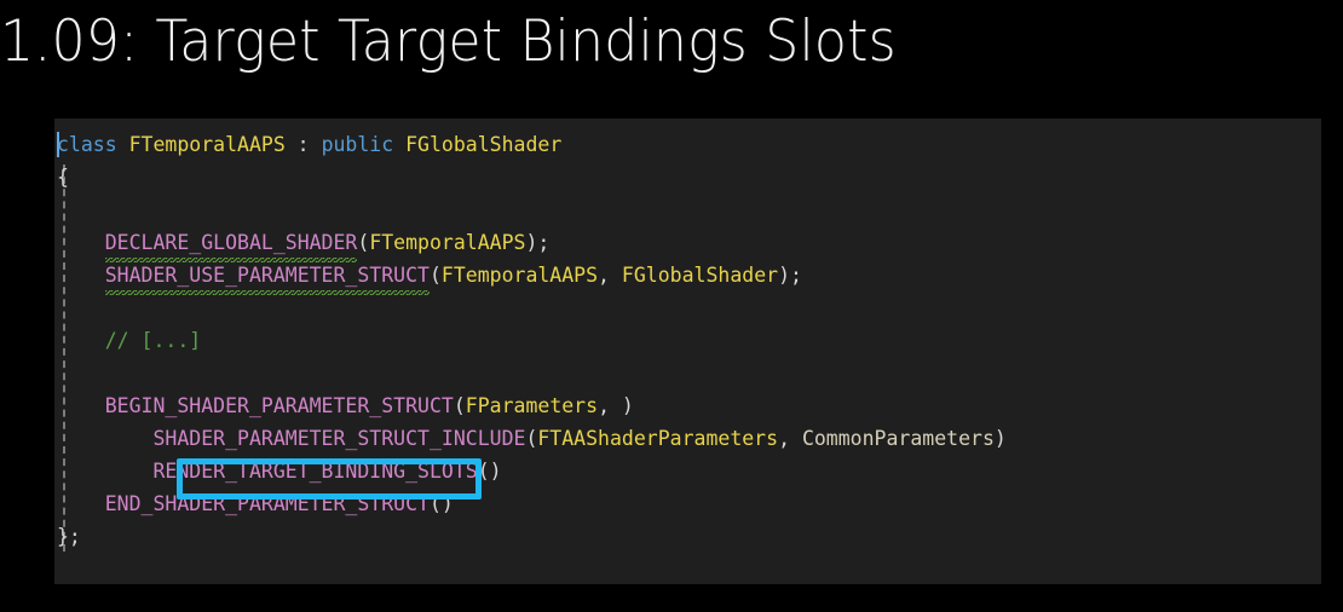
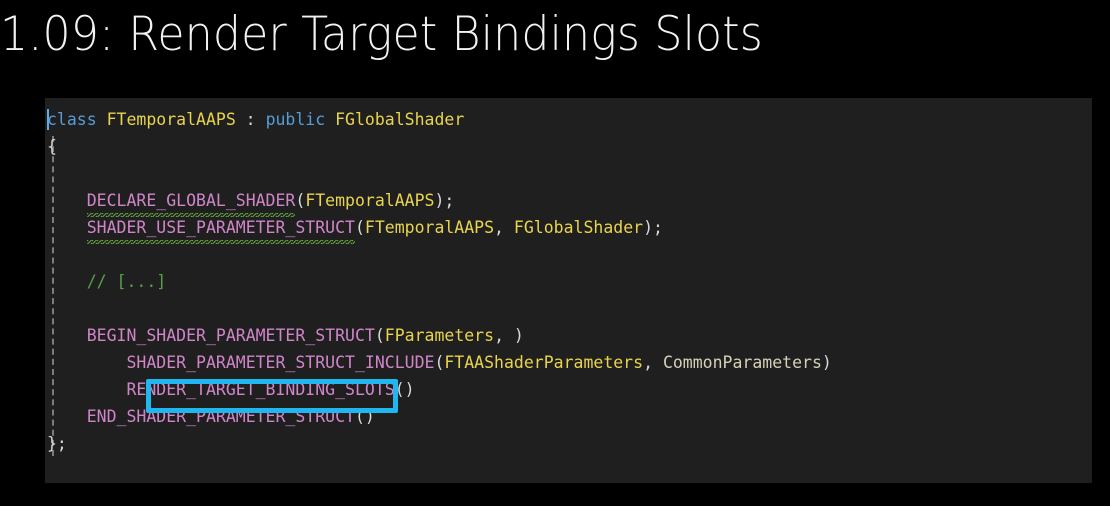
- 1.09: Target Target Bindings Slots
+ 1.09: Render Target Bindings Slots
  class FTemporalAAPS : public FGlobalShader
  {
  DECLARE_GLOBAL_SHADER(FTemporalAAPS);
  SHADER_USE_PARAMETER_STRUCT(FTemporalAAPS, FGlobalShader);
  // [...]
  BEGIN_SHADER_PARAMETER_STRUCT(FParameters, )
  SHADER_PARAMETER_STRUCT_INCLUDE(FTAAShaderParameters, CommonParameters)
  RENDER_TARGET_BINDING_SLOTS()
  END_SHADER_PARAMETER_STRUCT()
  };
